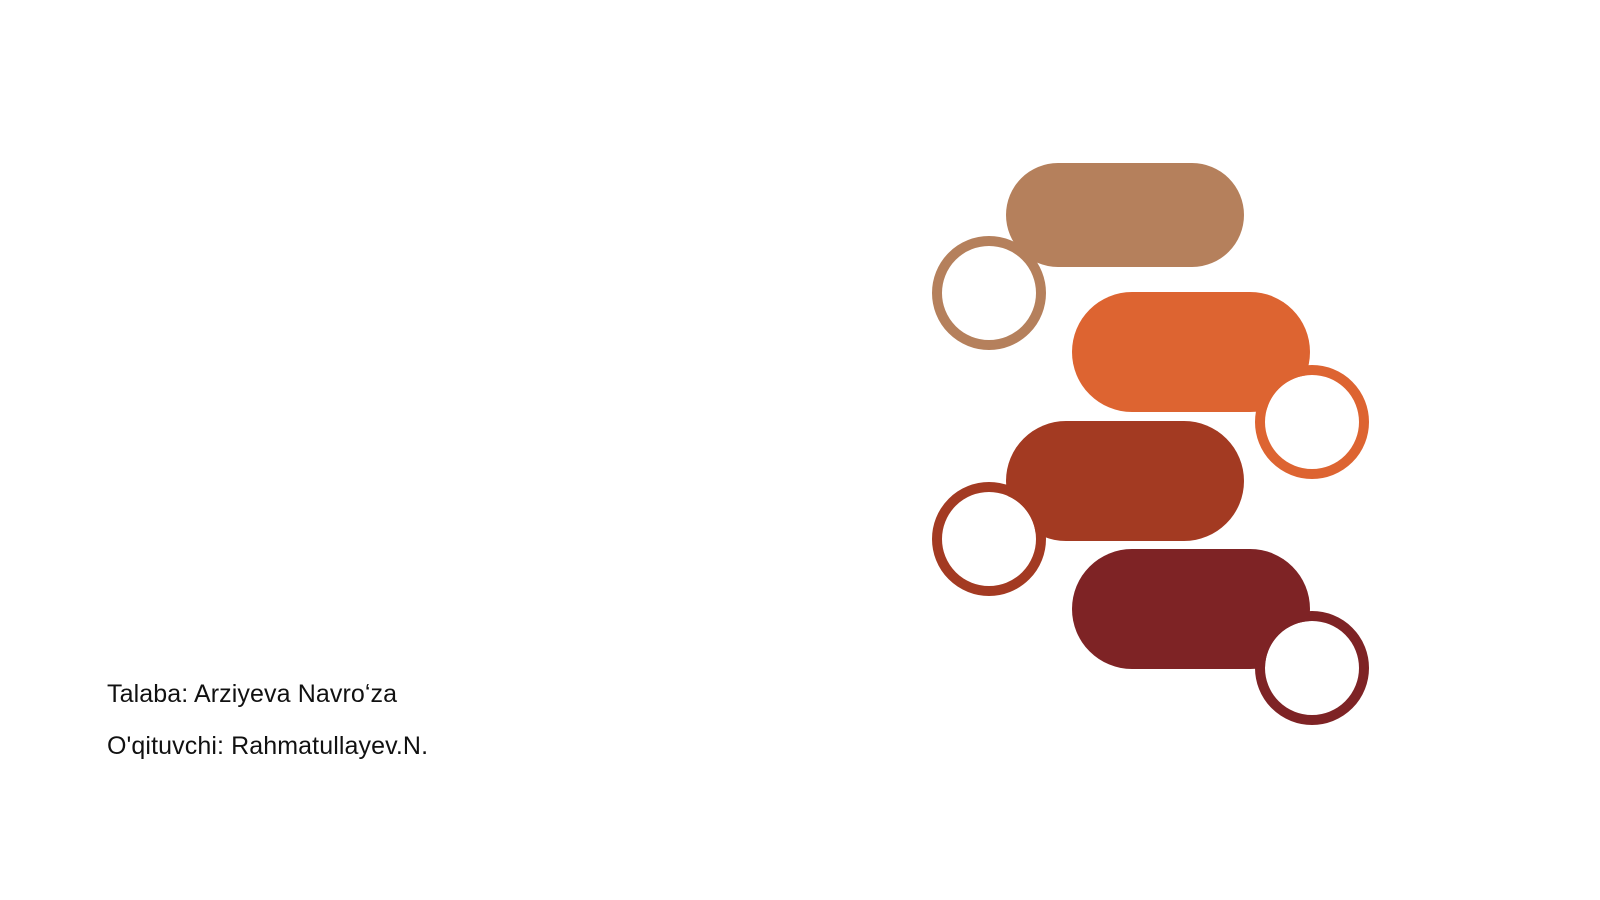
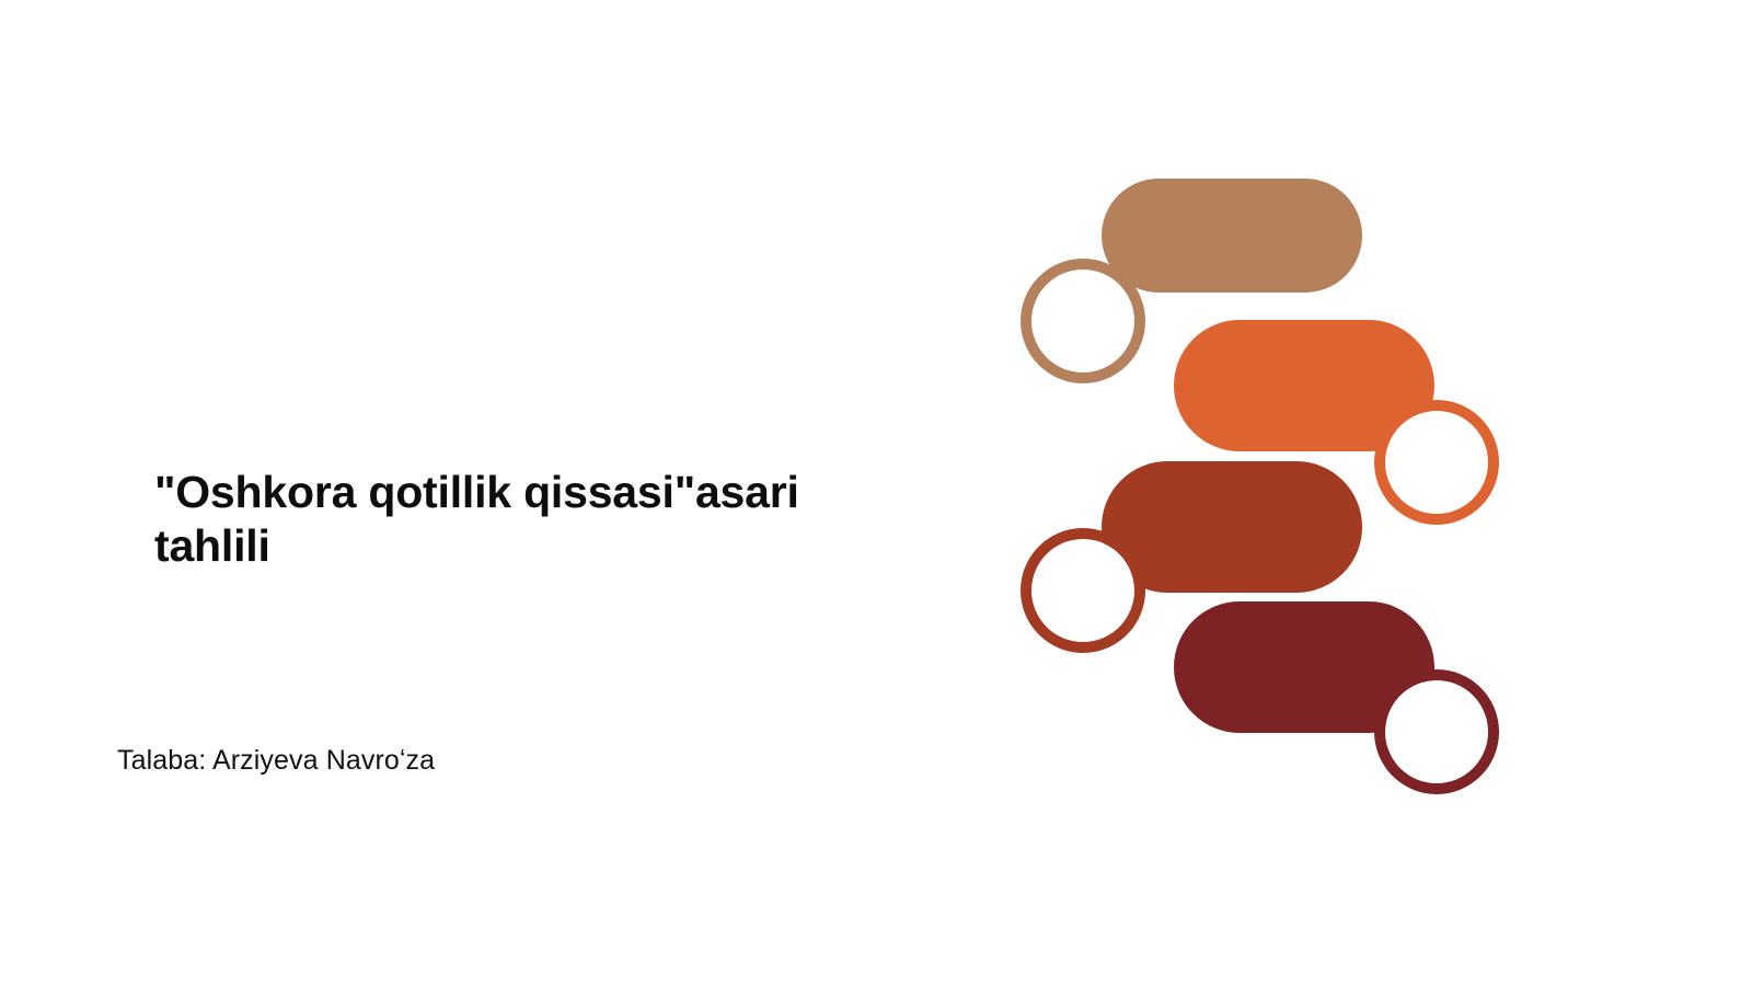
+ "Oshkora qotillik qissasi"asari tahlili
  Talaba: Arziyeva Navroʻza
- O'qituvchi: Rahmatullayev.N.
